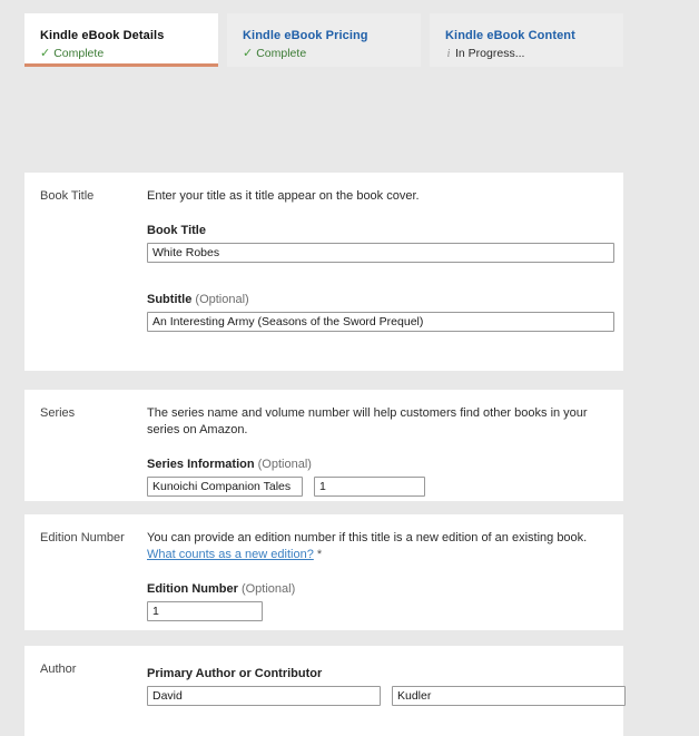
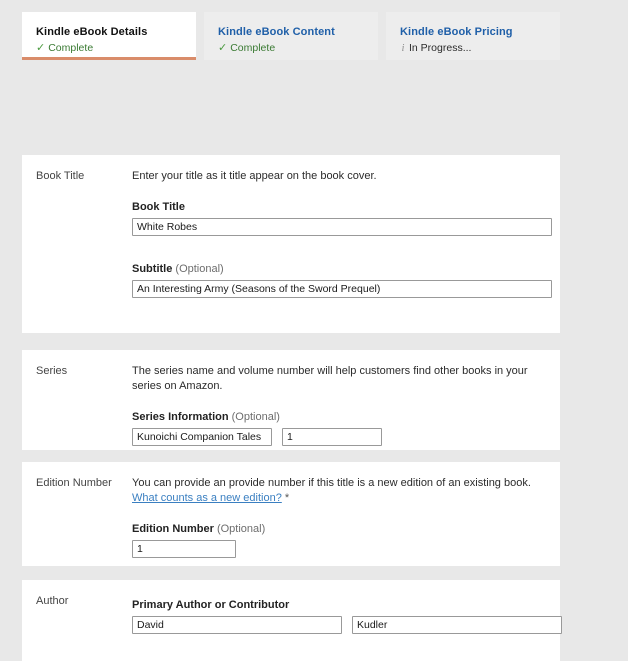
  Kindle eBook Details
  ✓
  Complete
- Kindle eBook Pricing
+ Kindle eBook Content
  ✓
  Complete
- Kindle eBook Content
+ Kindle eBook Pricing
  i
  In Progress...
  Book Title
  Enter your title as it title appear on the book cover.
  Book Title
  White Robes
  Subtitle (Optional)
  An Interesting Army (Seasons of the Sword Prequel)
  Series
  The series name and volume number will help customers find other books in your series on Amazon.
  Series Information (Optional)
  Kunoichi Companion Tales
  1
  Edition Number
- You can provide an edition number if this title is a new edition of an existing book. What counts as a new edition? *
+ You can provide an provide number if this title is a new edition of an existing book. What counts as a new edition? *
  Edition Number (Optional)
  1
  Author
  Primary Author or Contributor
  David
  Kudler
